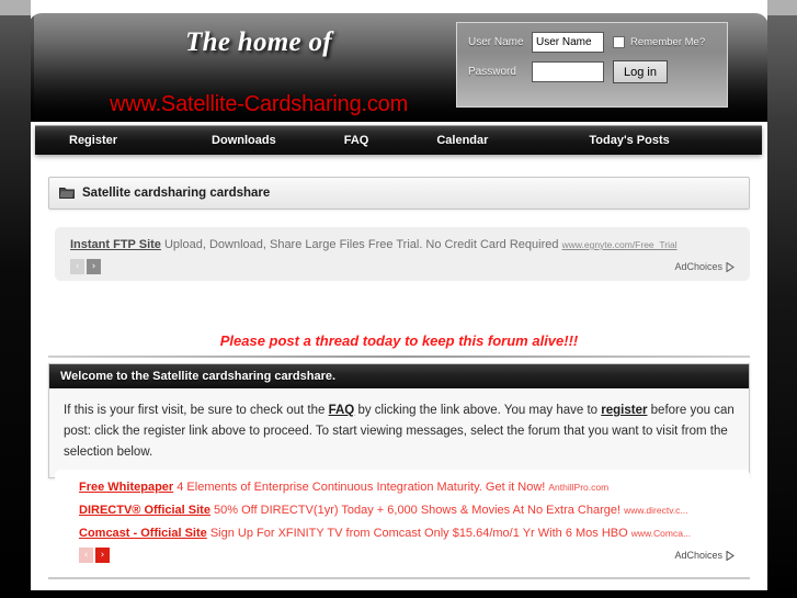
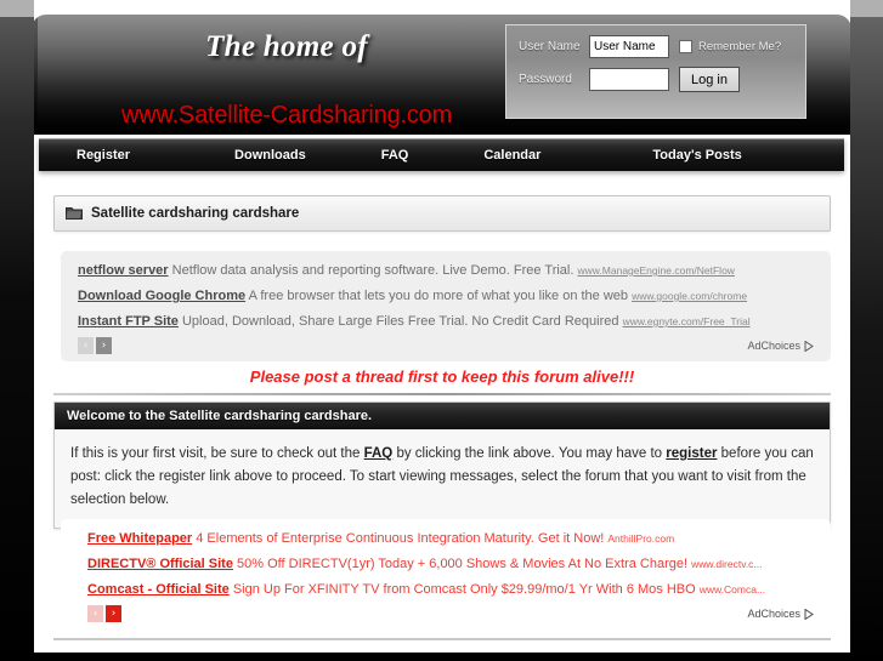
  The home of
  www.Satellite-Cardsharing.com
  User Name
  User Name
  Remember Me?
  Password
  Log in
  Register
  Downloads
  FAQ
  Calendar
  Today's Posts
  Satellite cardsharing cardshare
+ netflow server Netflow data analysis and reporting software. Live Demo. Free Trial. www.ManageEngine.com/NetFlow
+ Download Google Chrome A free browser that lets you do more of what you like on the web www.google.com/chrome
  Instant FTP Site Upload, Download, Share Large Files Free Trial. No Credit Card Required www.egnyte.com/Free_Trial
  ›
  AdChoices
- Please post a thread today to keep this forum alive!!!
+ Please post a thread first to keep this forum alive!!!
  Welcome to the Satellite cardsharing cardshare.
  If this is your first visit, be sure to check out the FAQ by clicking the link above. You may have to register before you can post: click the register link above to proceed. To start viewing messages, select the forum that you want to visit from the selection below.
  Free Whitepaper 4 Elements of Enterprise Continuous Integration Maturity. Get it Now! AnthillPro.com
  DIRECTV® Official Site 50% Off DIRECTV(1yr) Today + 6,000 Shows & Movies At No Extra Charge! www.directv.c...
- Comcast - Official Site Sign Up For XFINITY TV from Comcast Only $15.64/mo/1 Yr With 6 Mos HBO www.Comca...
+ Comcast - Official Site Sign Up For XFINITY TV from Comcast Only $29.99/mo/1 Yr With 6 Mos HBO www.Comca...
  ‹
  ›
  AdChoices
